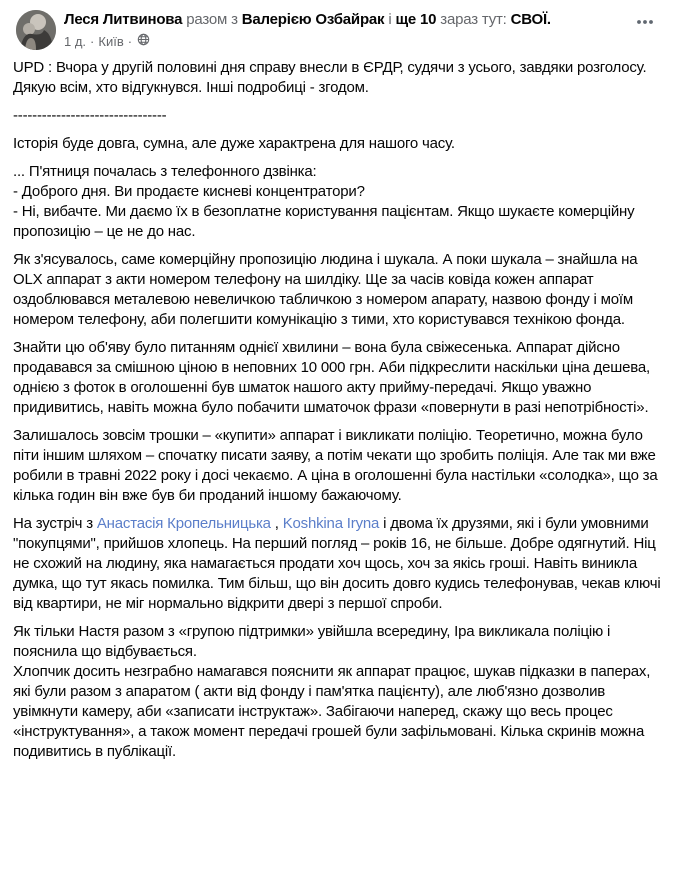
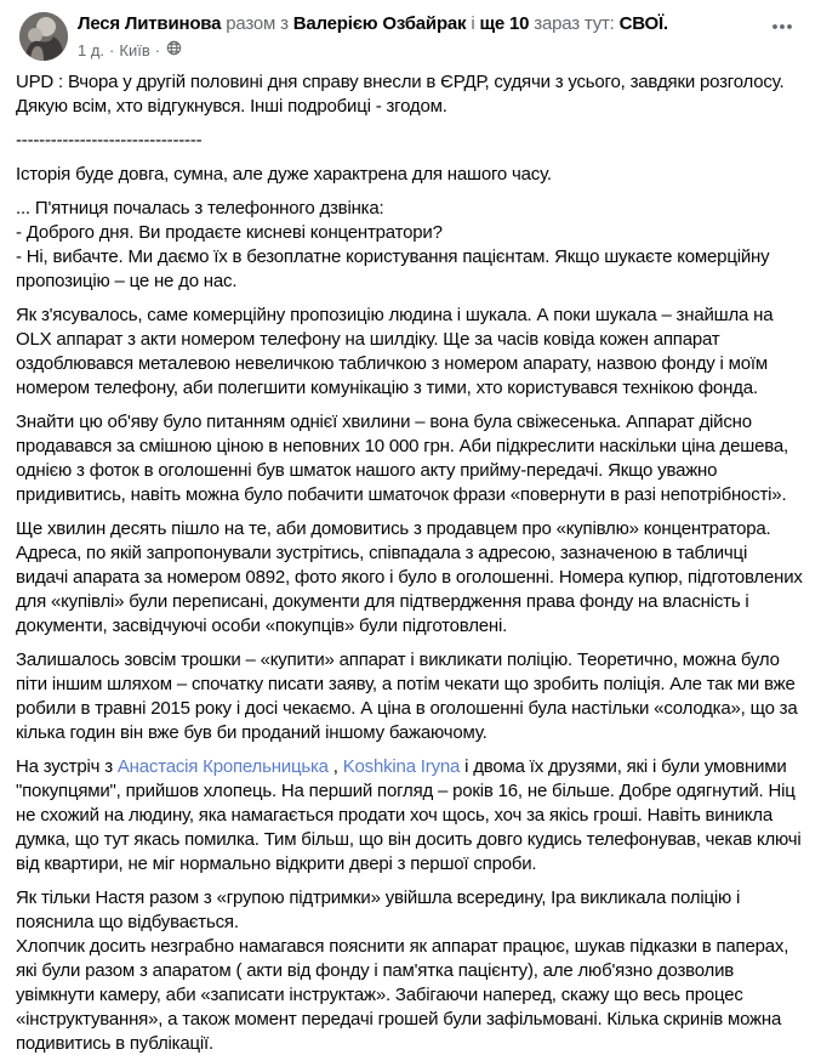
  Леся Литвинова разом з Валерією Озбайрак і ще 10 зараз тут: СВОЇ.
  1 д.
  ·
  Київ
  ·
  UPD : Вчора у другій половині дня справу внесли в ЄРДР, судячи з усього, завдяки розголосу. Дякую всім, хто відгукнувся. Інші подробиці - згодом.
  --------------------------------
  Історія буде довга, сумна, але дуже характрена для нашого часу.
  ... П'ятниця почалась з телефонного дзвінка:
  - Доброго дня. Ви продаєте кисневі концентратори?
  - Ні, вибачте. Ми даємо їх в безоплатне користування пацієнтам. Якщо шукаєте комерційну пропозицію – це не до нас.
  Як з'ясувалось, саме комерційну пропозицію людина і шукала. А поки шукала – знайшла на OLX аппарат з акти номером телефону на шилдіку. Ще за часів ковіда кожен аппарат оздоблювався металевою невеличкою табличкою з номером апарату, назвою фонду і моїм номером телефону, аби полегшити комунікацію з тими, хто користувався технікою фонда.
  Знайти цю об'яву було питанням однієї хвилини – вона була свіжесенька. Аппарат дійсно продавався за смішною ціною в неповних 10 000 грн. Аби підкреслити наскільки ціна дешева, однією з фоток в оголошенні був шматок нашого акту прийму-передачі. Якщо уважно придивитись, навіть можна було побачити шматочок фрази «повернути в разі непотрібності».
+ Ще хвилин десять пішло на те, аби домовитись з продавцем про «купівлю» концентратора. Адреса, по якій запропонували зустрітись, співпадала з адресою, зазначеною в табличці видачі апарата за номером 0892, фото якого і було в оголошенні. Номера купюр, підготовлених для «купівлі» були переписані, документи для підтвердження права фонду на власність і документи, засвідчуючі особи «покупців» були підготовлені.
- Залишалось зовсім трошки – «купити» аппарат і викликати поліцію. Теоретично, можна було піти іншим шляхом – спочатку писати заяву, а потім чекати що зробить поліція. Але так ми вже робили в травні 2022 року і досі чекаємо. А ціна в оголошенні була настільки «солодка», що за кілька годин він вже був би проданий іншому бажаючому.
+ Залишалось зовсім трошки – «купити» аппарат і викликати поліцію. Теоретично, можна було піти іншим шляхом – спочатку писати заяву, а потім чекати що зробить поліція. Але так ми вже робили в травні 2015 року і досі чекаємо. А ціна в оголошенні була настільки «солодка», що за кілька годин він вже був би проданий іншому бажаючому.
  На зустріч з Анастасія Кропельницька , Koshkina Iryna і двома їх друзями, які і були умовними "покупцями", прийшов хлопець. На перший погляд – років 16, не більше. Добре одягнутий. Ніц не схожий на людину, яка намагається продати хоч щось, хоч за якісь гроші. Навіть виникла думка, що тут якась помилка. Тим більш, що він досить довго кудись телефонував, чекав ключі від квартири, не міг нормально відкрити двері з першої спроби.
  Як тільки Настя разом з «групою підтримки» увійшла всередину, Іра викликала поліцію і пояснила що відбувається.
  Хлопчик досить незграбно намагався пояснити як аппарат працює, шукав підказки в паперах, які були разом з апаратом ( акти від фонду і пам'ятка пацієнту), але люб'язно дозволив увімкнути камеру, аби «записати інструктаж». Забігаючи наперед, скажу що весь процес «інструктування», а також момент передачі грошей були зафільмовані. Кілька скринів можна подивитись в публікації.
